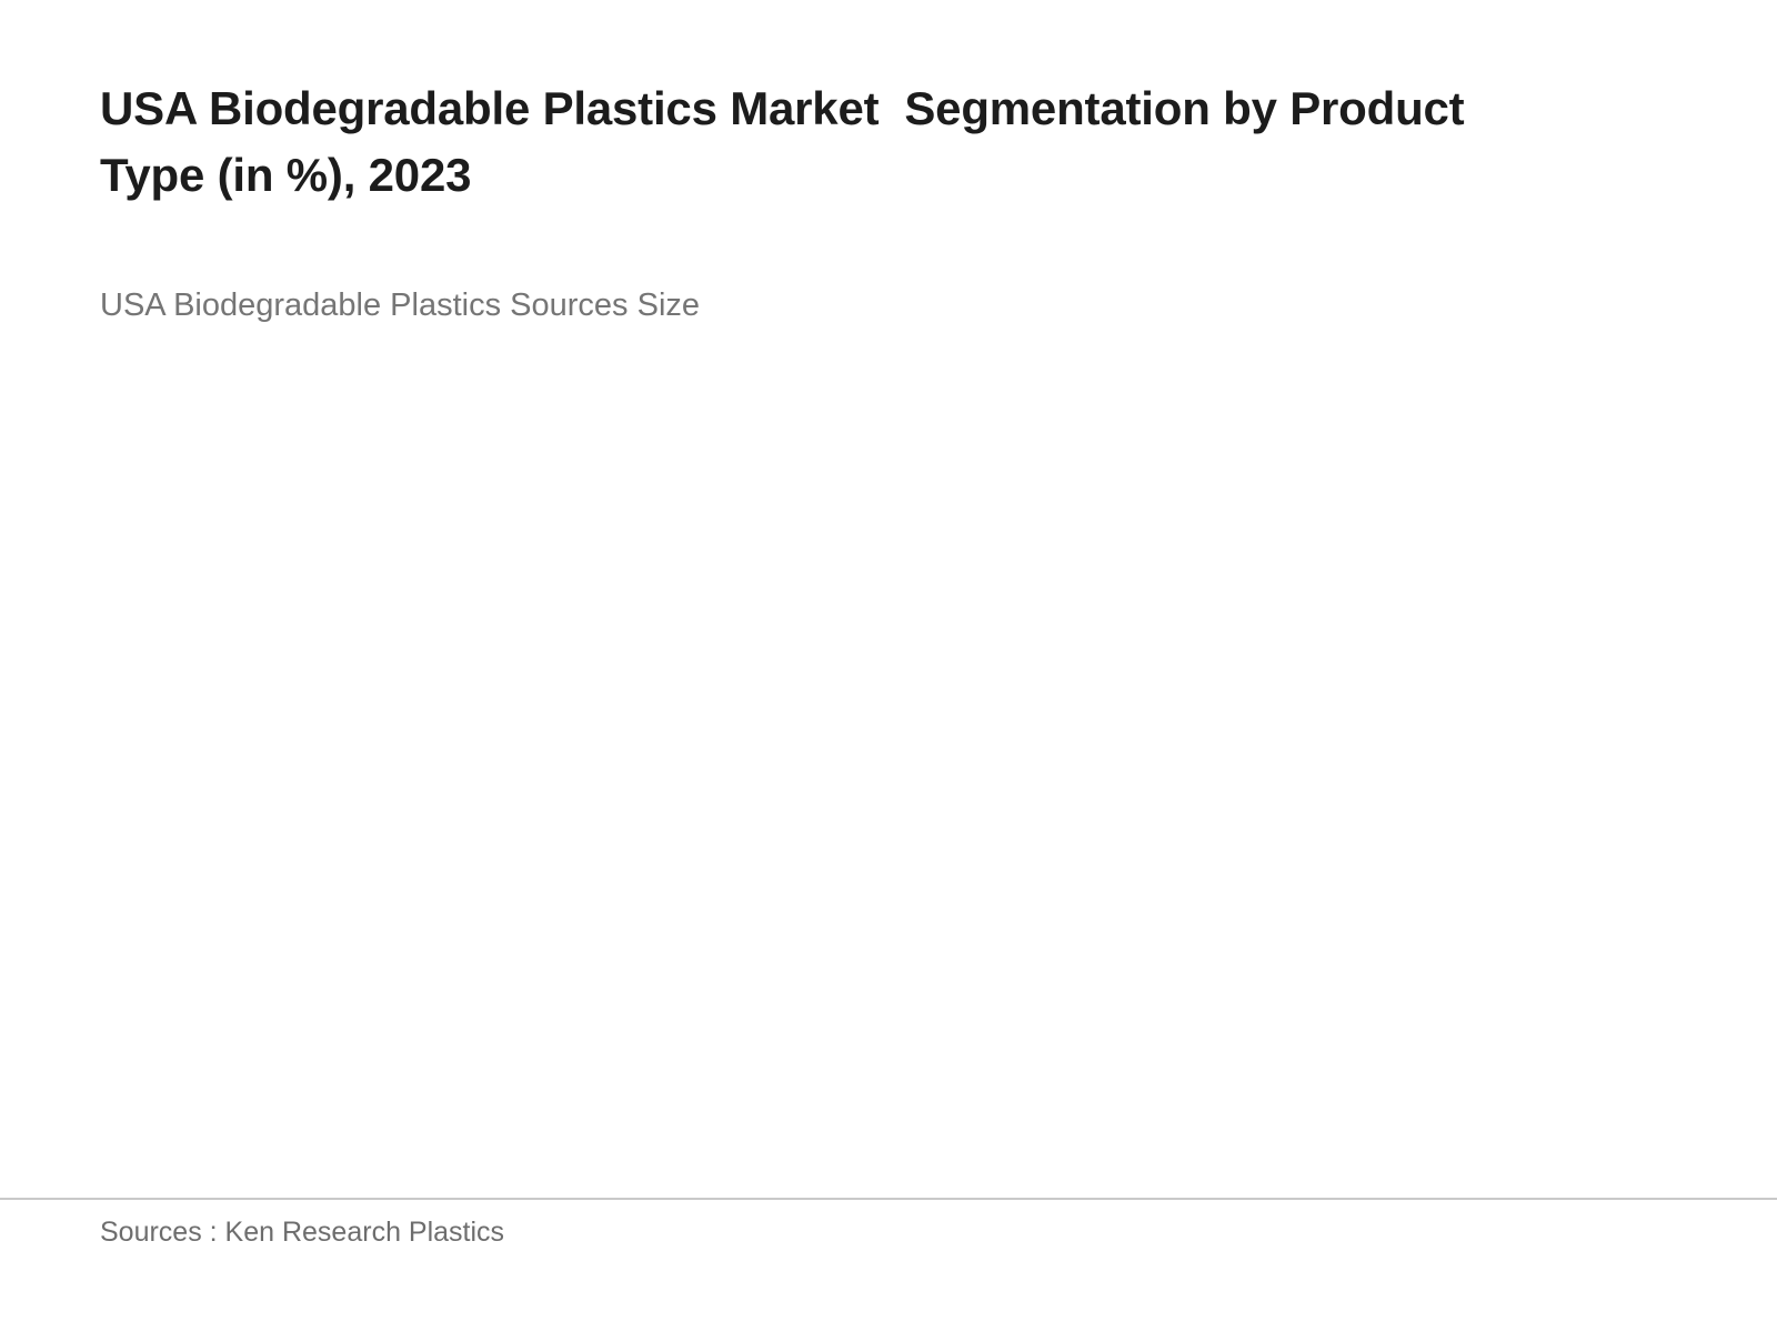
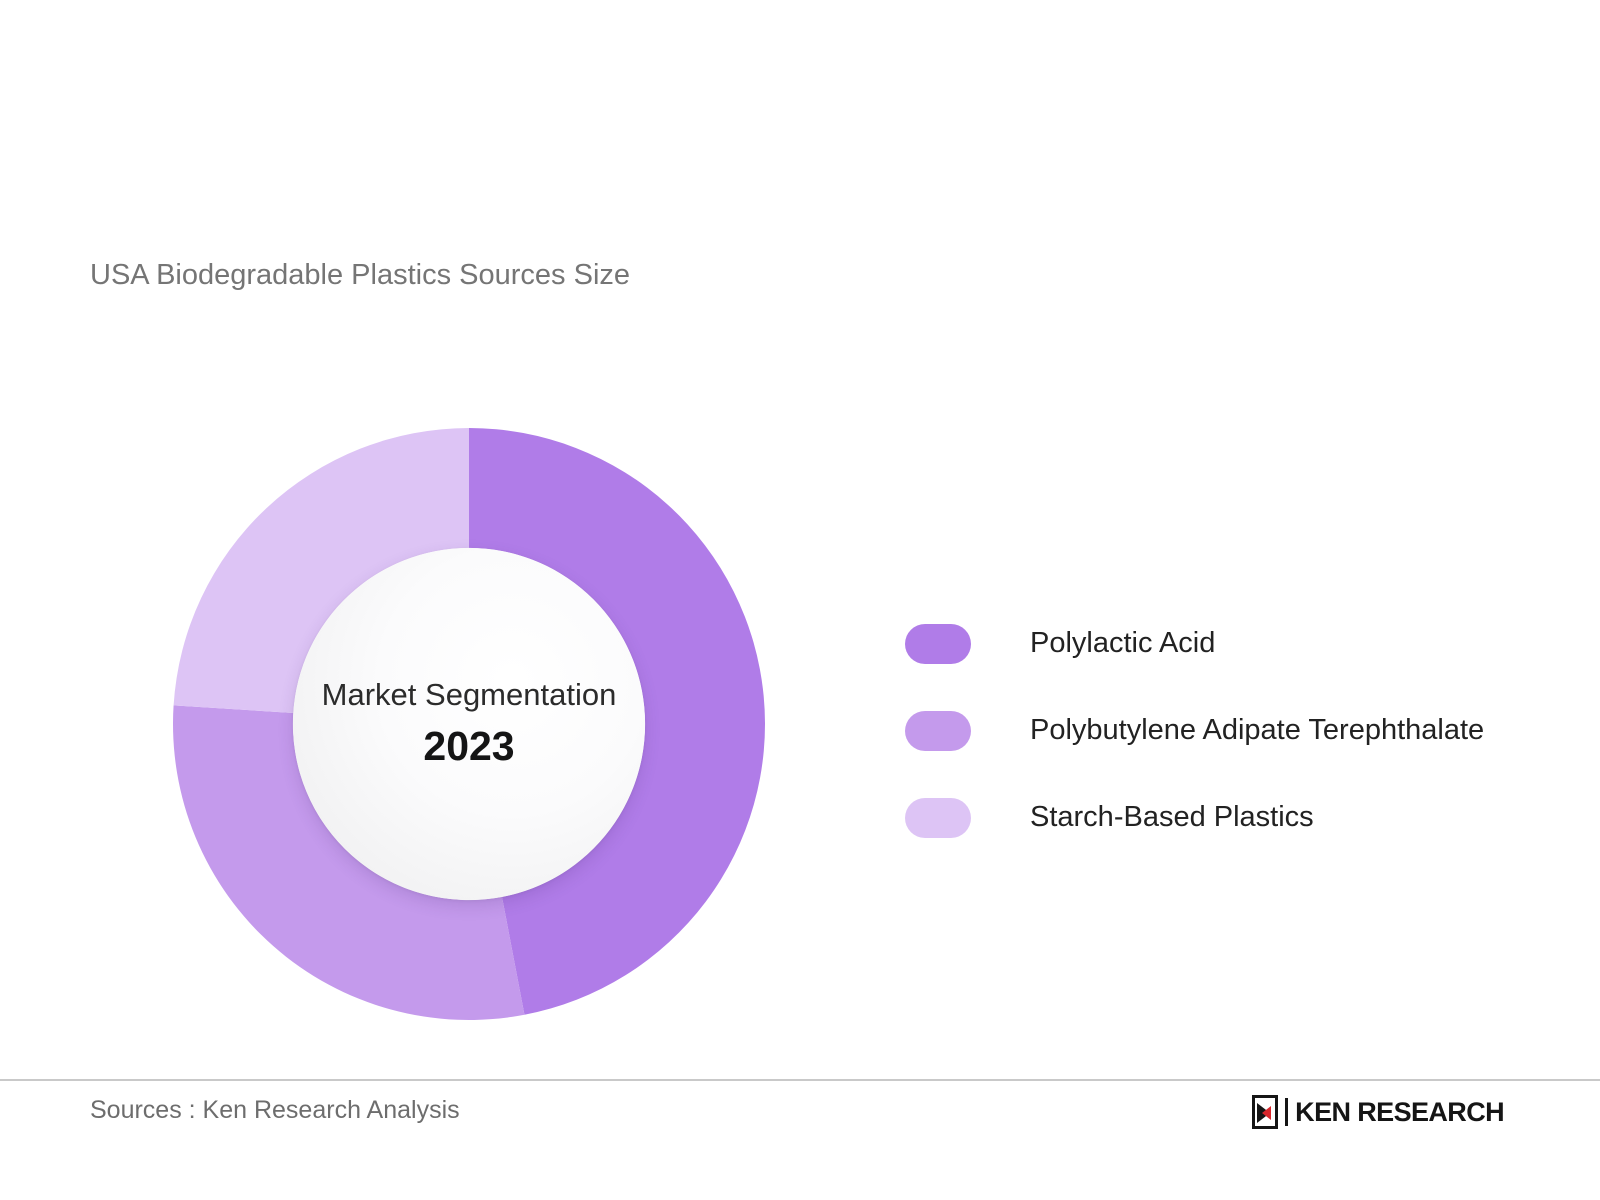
- USA Biodegradable Plastics Market Segmentation by Product Type (in %), 2023
  USA Biodegradable Plastics Sources Size
+ Market Segmentation
+ 2023
+ Polylactic Acid
+ Polybutylene Adipate Terephthalate
+ Starch-Based Plastics
- Sources : Ken Research Plastics
+ Sources : Ken Research Analysis
+ KEN RESEARCH
